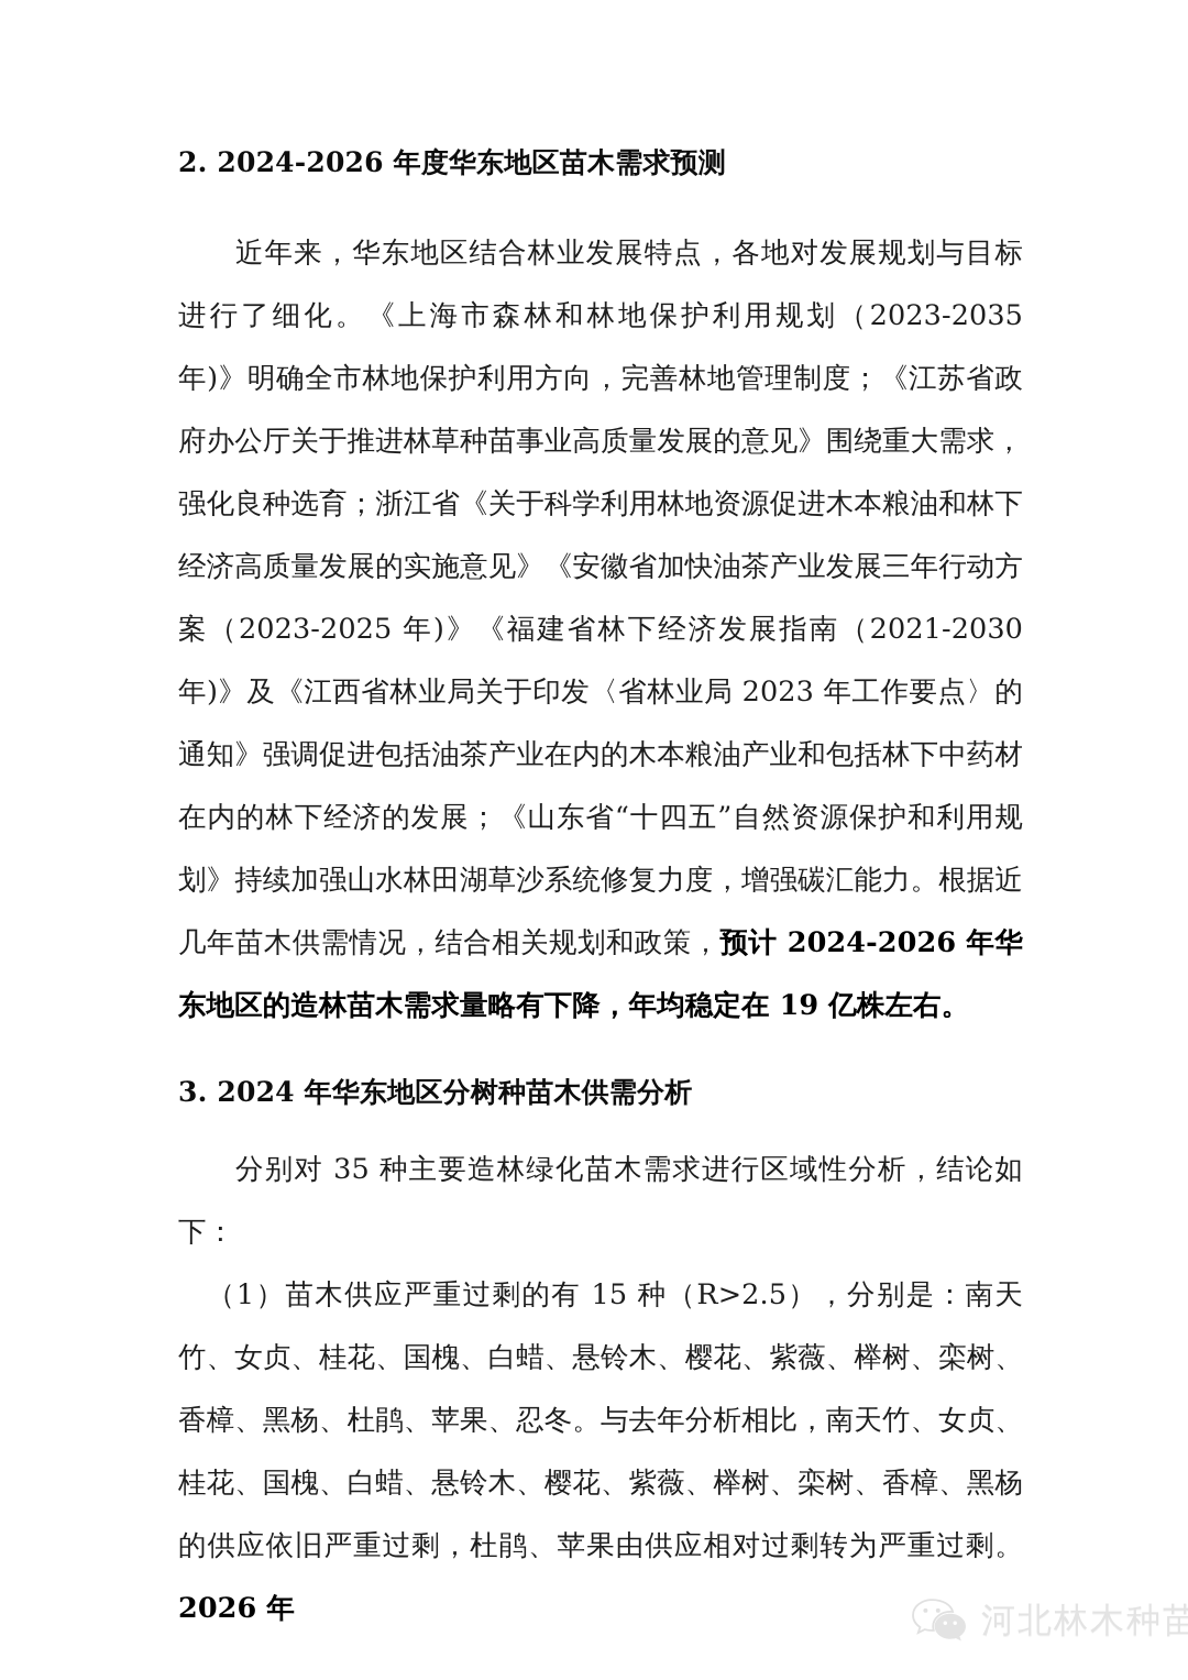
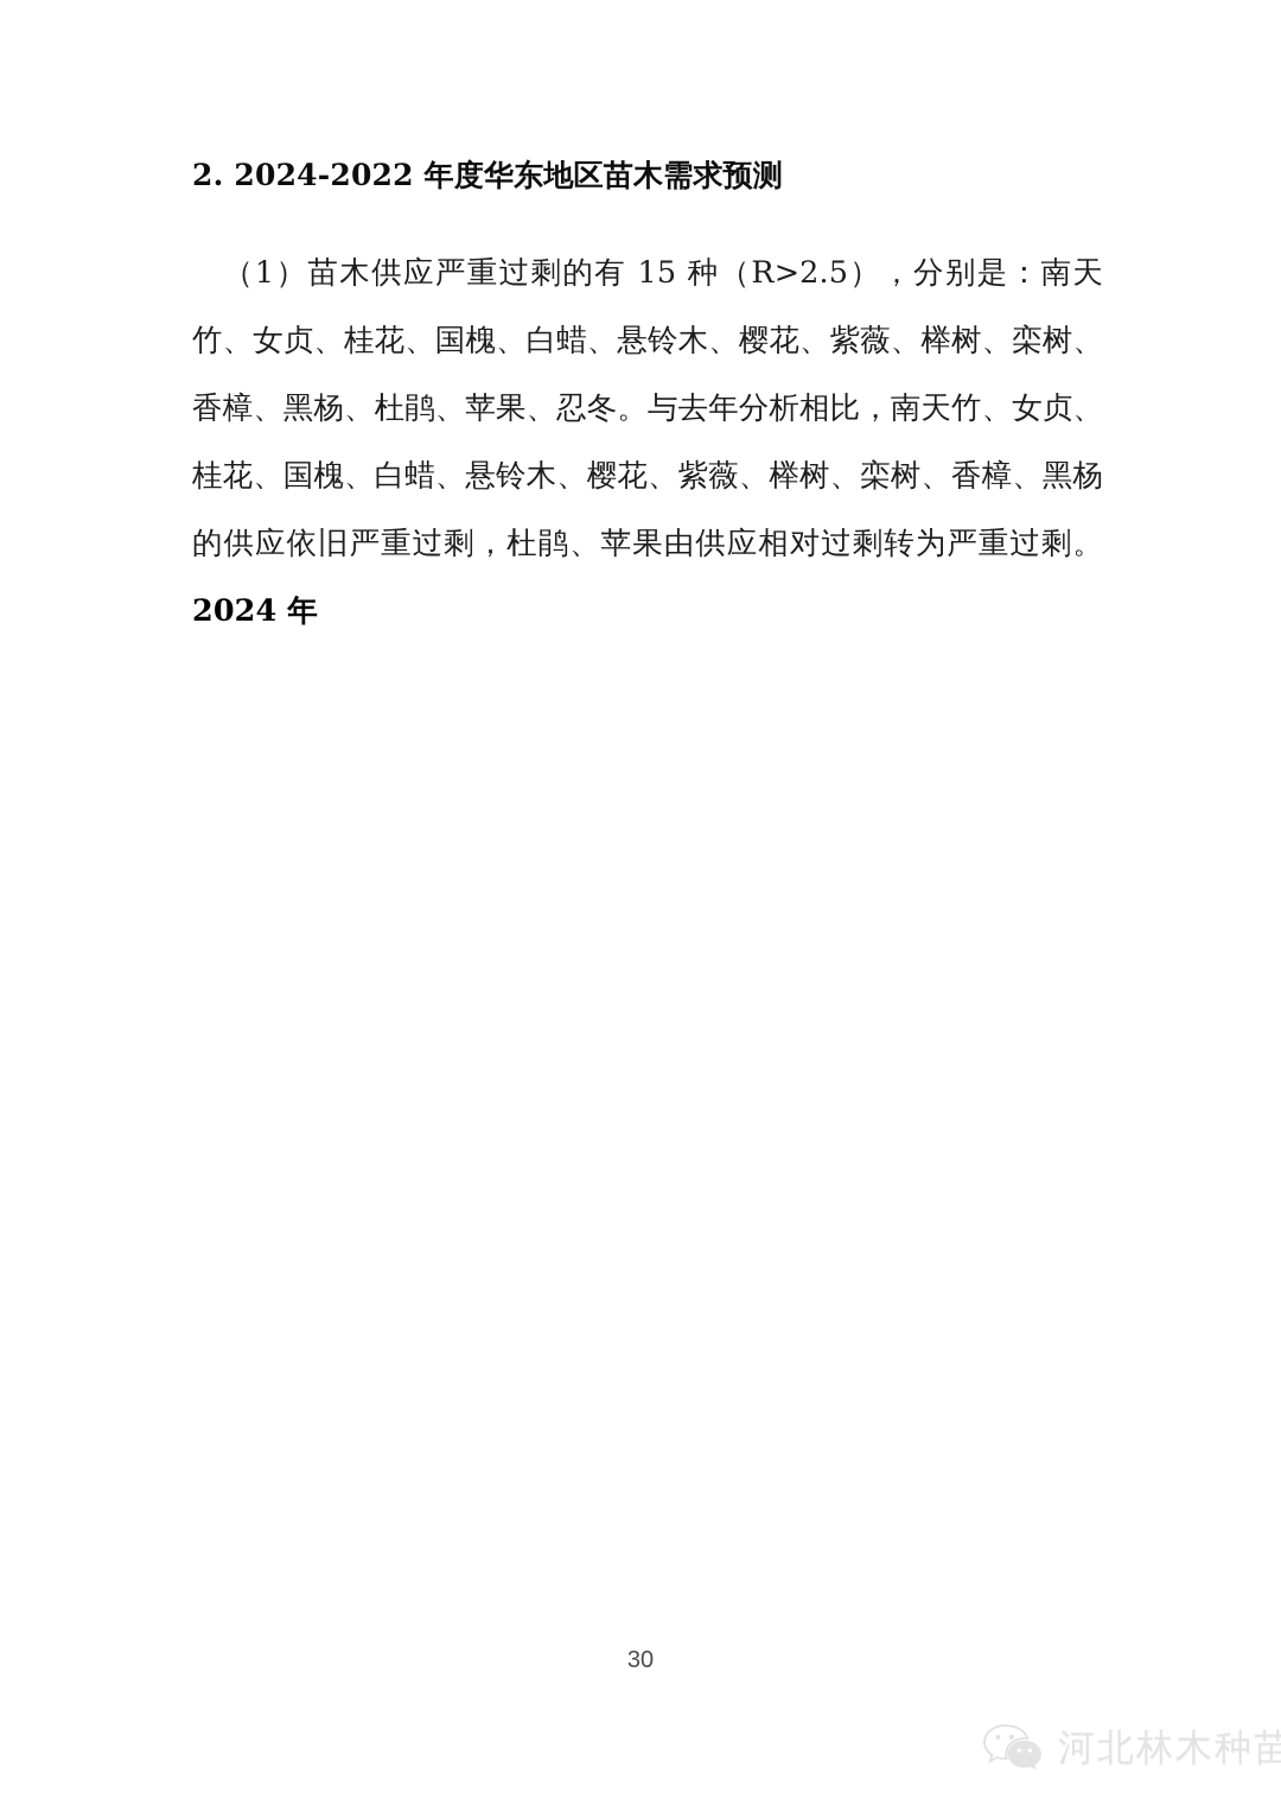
- 2. 2024-2026 年度华东地区苗木需求预测
+ 2. 2024-2022 年度华东地区苗木需求预测
- 近年来，华东地区结合林业发展特点，各地对发展规划与目标进行了细化。《上海市森林和林地保护利用规划（2023-2035 年)》明确全市林地保护利用方向，完善林地管理制度；《江苏省政府办公厅关于推进林草种苗事业高质量发展的意见》围绕重大需求，强化良种选育；浙江省《关于科学利用林地资源促进木本粮油和林下经济高质量发展的实施意见》《安徽省加快油茶产业发展三年行动方案（2023-2025 年)》《福建省林下经济发展指南（2021-2030 年)》及《江西省林业局关于印发〈省林业局 2023 年工作要点〉的通知》强调促进包括油茶产业在内的木本粮油产业和包括林下中药材在内的林下经济的发展；《山东省“十四五”自然资源保护和利用规划》持续加强山水林田湖草沙系统修复力度，增强碳汇能力。根据近几年苗木供需情况，结合相关规划和政策，预计 2024-2026 年华东地区的造林苗木需求量略有下降，年均稳定在 19 亿株左右。
- 3. 2024 年华东地区分树种苗木供需分析
- 分别对 35 种主要造林绿化苗木需求进行区域性分析，结论如下：
- （1）苗木供应严重过剩的有 15 种（R>2.5），分别是：南天竹、女贞、桂花、国槐、白蜡、悬铃木、樱花、紫薇、榉树、栾树、香樟、黑杨、杜鹃、苹果、忍冬。与去年分析相比，南天竹、女贞、桂花、国槐、白蜡、悬铃木、樱花、紫薇、榉树、栾树、香樟、黑杨的供应依旧严重过剩，杜鹃、苹果由供应相对过剩转为严重过剩。2026 年
+ （1）苗木供应严重过剩的有 15 种（R>2.5），分别是：南天竹、女贞、桂花、国槐、白蜡、悬铃木、樱花、紫薇、榉树、栾树、香樟、黑杨、杜鹃、苹果、忍冬。与去年分析相比，南天竹、女贞、桂花、国槐、白蜡、悬铃木、樱花、紫薇、榉树、栾树、香樟、黑杨的供应依旧严重过剩，杜鹃、苹果由供应相对过剩转为严重过剩。2024 年
+ 30
  河北林木种苗
